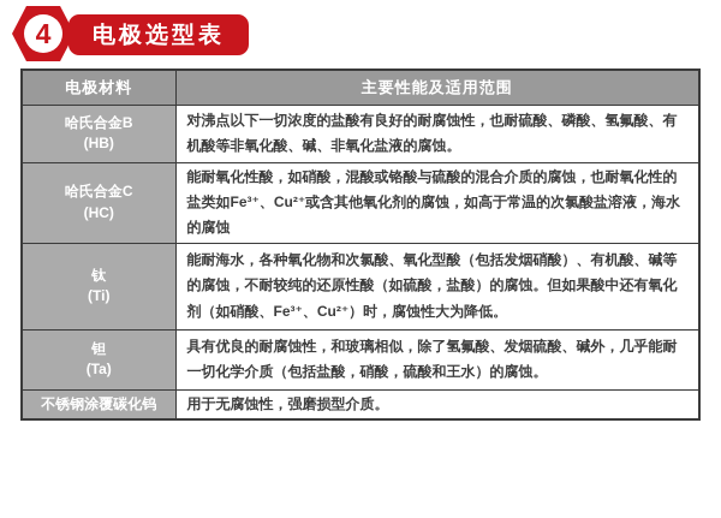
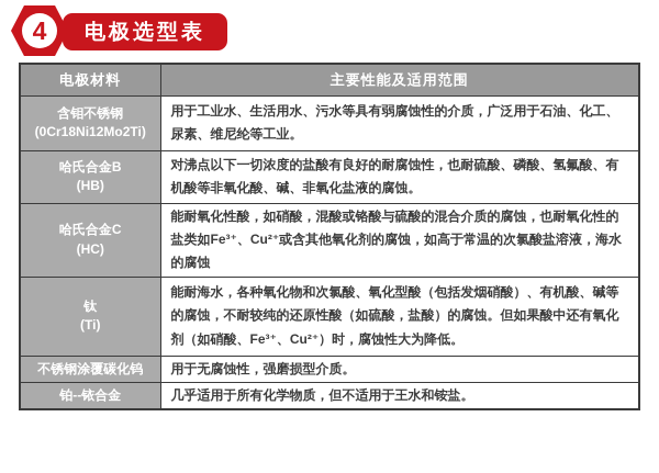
  电极选型表
  4
  电极材料	主要性能及适用范围
+ 含钼不锈钢 (0Cr18Ni12Mo2Ti)	用于工业水、生活用水、污水等具有弱腐蚀性的介质，广泛用于石油、化工、尿素、维尼纶等工业。
  哈氏合金B (HB)	对沸点以下一切浓度的盐酸有良好的耐腐蚀性，也耐硫酸、磷酸、氢氟酸、有机酸等非氧化酸、碱、非氧化盐液的腐蚀。
  哈氏合金C (HC)	能耐氧化性酸，如硝酸，混酸或铬酸与硫酸的混合介质的腐蚀，也耐氧化性的盐类如Fe³⁺、Cu²⁺或含其他氧化剂的腐蚀，如高于常温的次氯酸盐溶液，海水的腐蚀
  钛 (Ti)	能耐海水，各种氧化物和次氯酸、氧化型酸（包括发烟硝酸）、有机酸、碱等的腐蚀，不耐较纯的还原性酸（如硫酸，盐酸）的腐蚀。但如果酸中还有氧化剂（如硝酸、Fe³⁺、Cu²⁺）时，腐蚀性大为降低。
- 钽 (Ta)	具有优良的耐腐蚀性，和玻璃相似，除了氢氟酸、发烟硫酸、碱外，几乎能耐一切化学介质（包括盐酸，硝酸，硫酸和王水）的腐蚀。
  不锈钢涂覆碳化钨	用于无腐蚀性，强磨损型介质。
+ 铂--铱合金	几乎适用于所有化学物质，但不适用于王水和铵盐。
